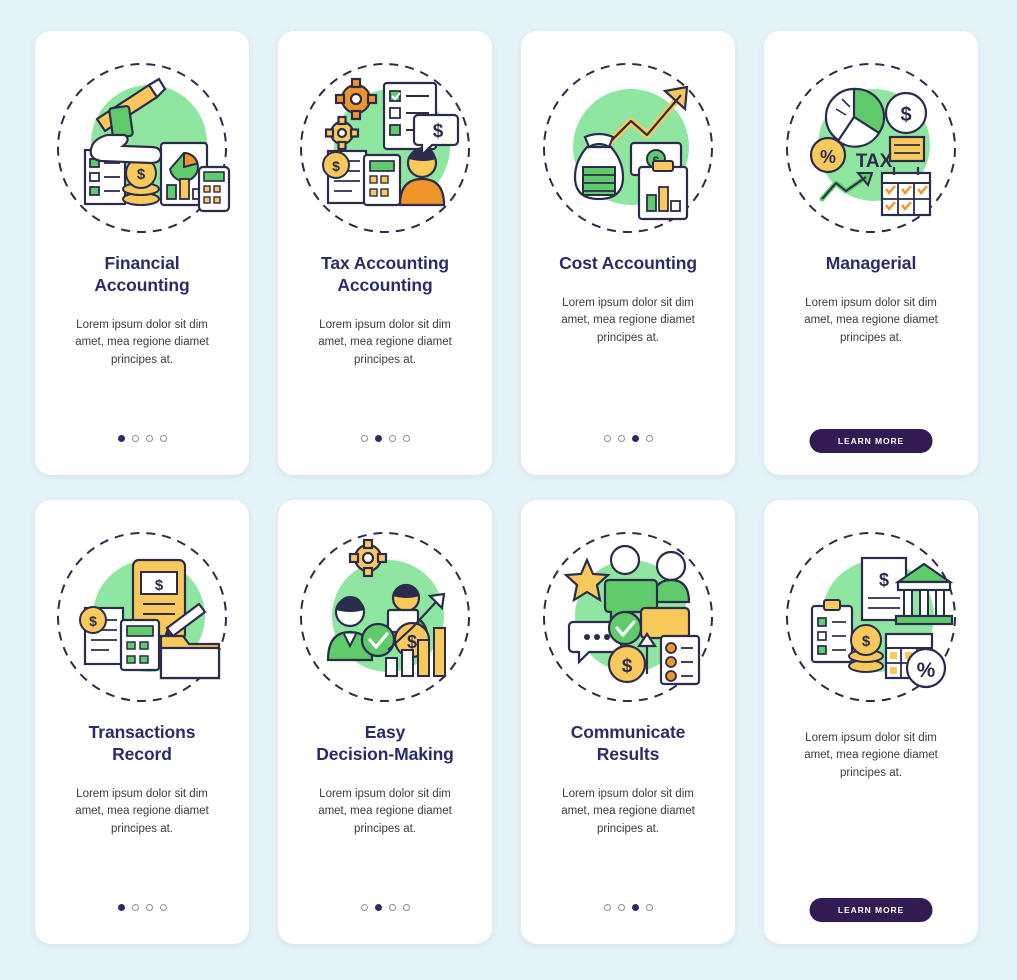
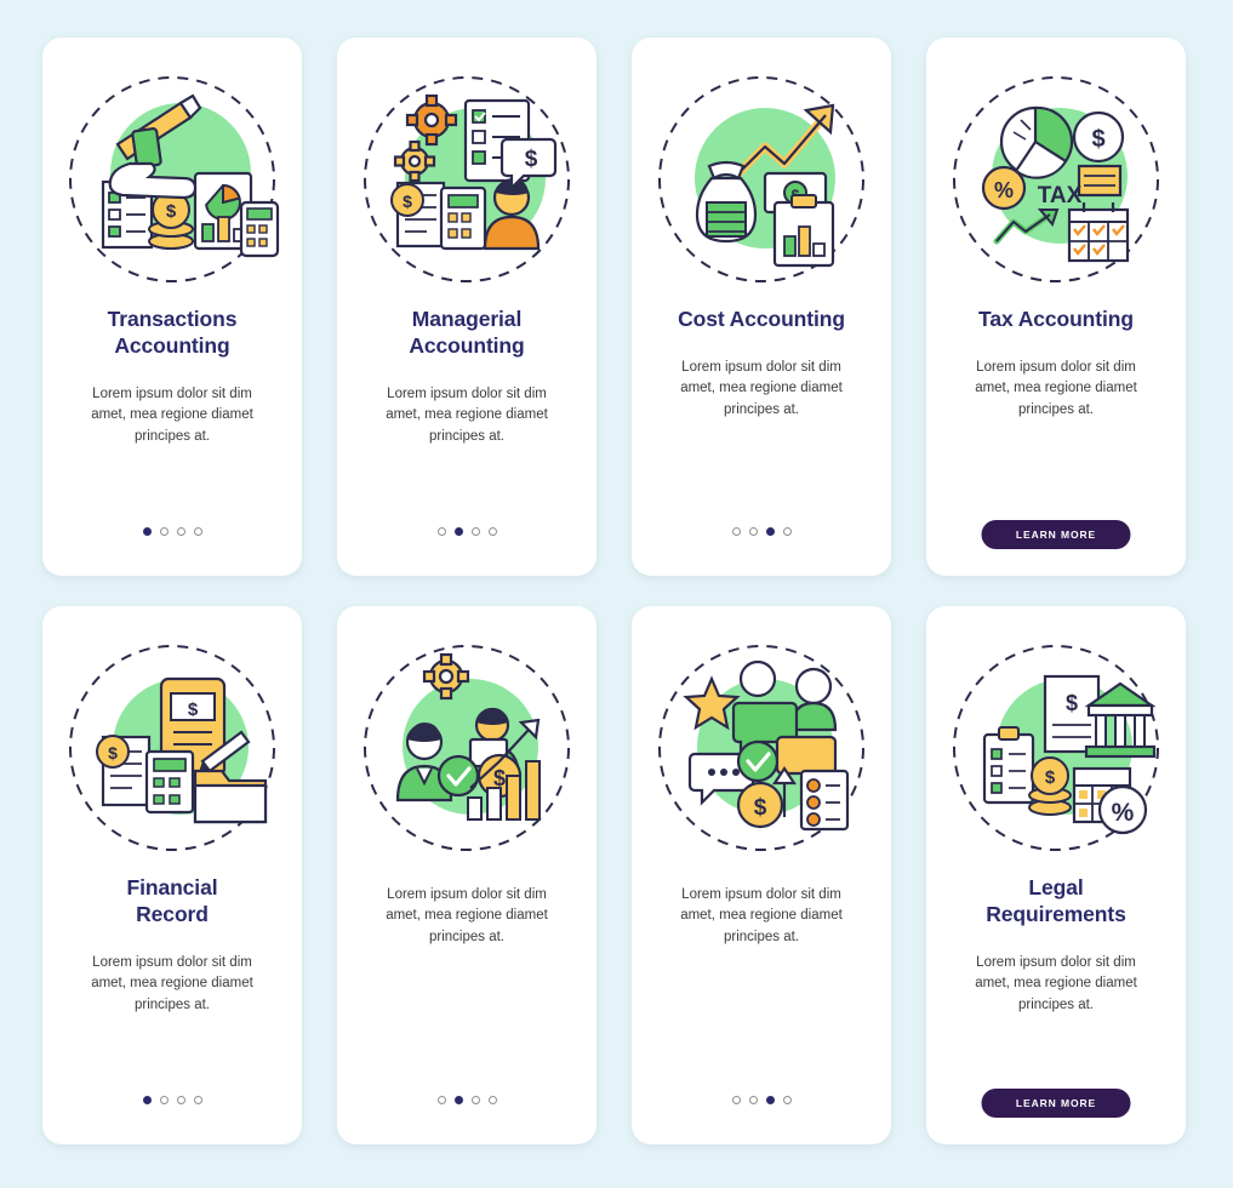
  $
- Financial
+ Transactions
  Accounting
  Lorem ipsum dolor sit dim amet, mea regione diamet principes at.
  $
  $
- Tax Accounting
+ Managerial
  Accounting
  Lorem ipsum dolor sit dim amet, mea regione diamet principes at.
  Cost Accounting
  Lorem ipsum dolor sit dim amet, mea regione diamet principes at.
  $
  %
  TAX
- Managerial
+ Tax Accounting
  Lorem ipsum dolor sit dim amet, mea regione diamet principes at.
  LEARN MORE
  $
  $
- Transactions
+ Financial
  Record
  Lorem ipsum dolor sit dim amet, mea regione diamet principes at.
  $
- Easy
- Decision-Making
  Lorem ipsum dolor sit dim amet, mea regione diamet principes at.
  $
- Communicate
- Results
  Lorem ipsum dolor sit dim amet, mea regione diamet principes at.
  $
  $
  %
+ Legal
+ Requirements
  Lorem ipsum dolor sit dim amet, mea regione diamet principes at.
  LEARN MORE
